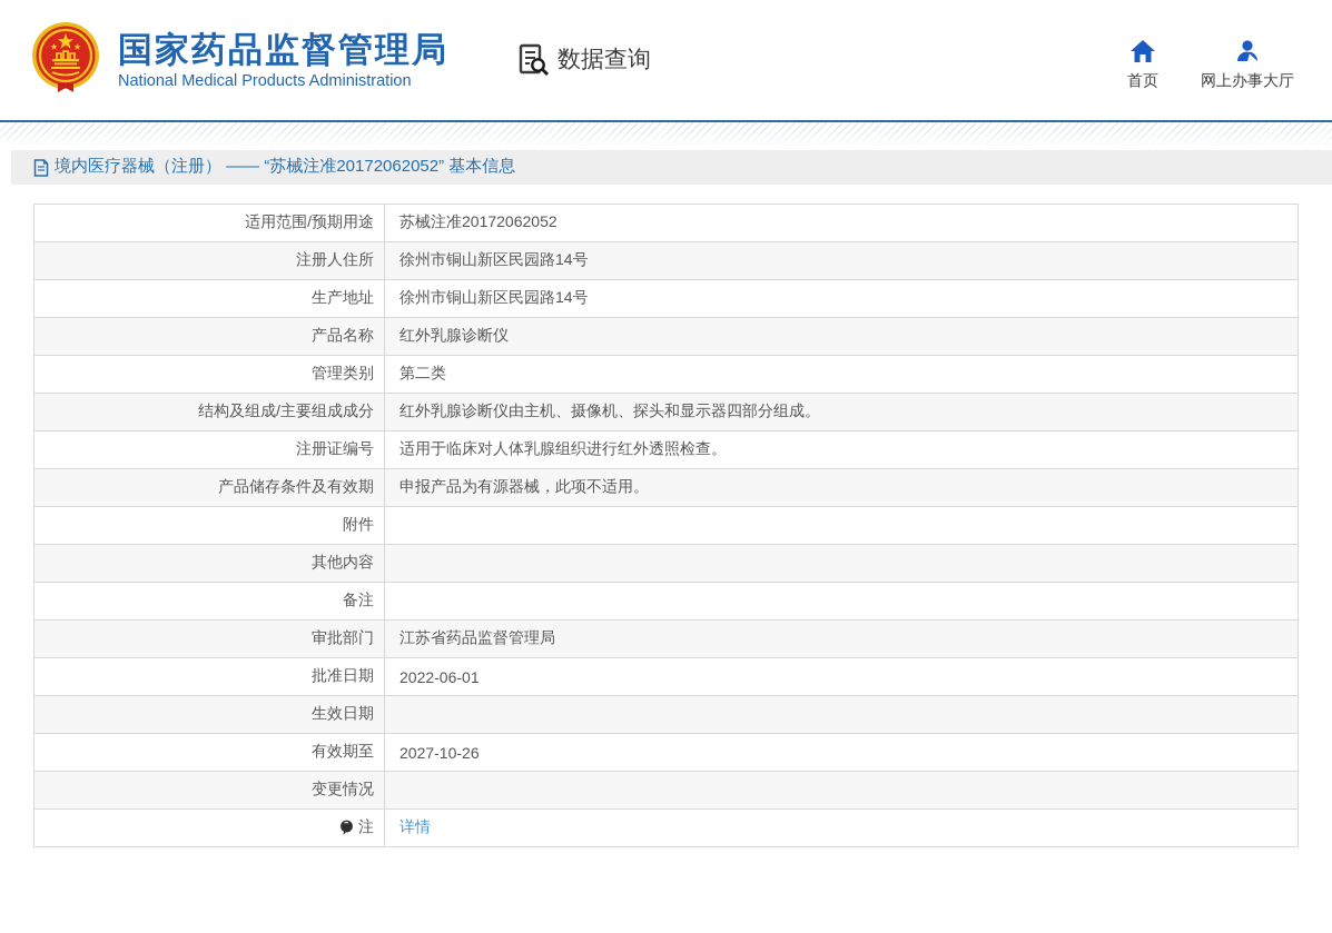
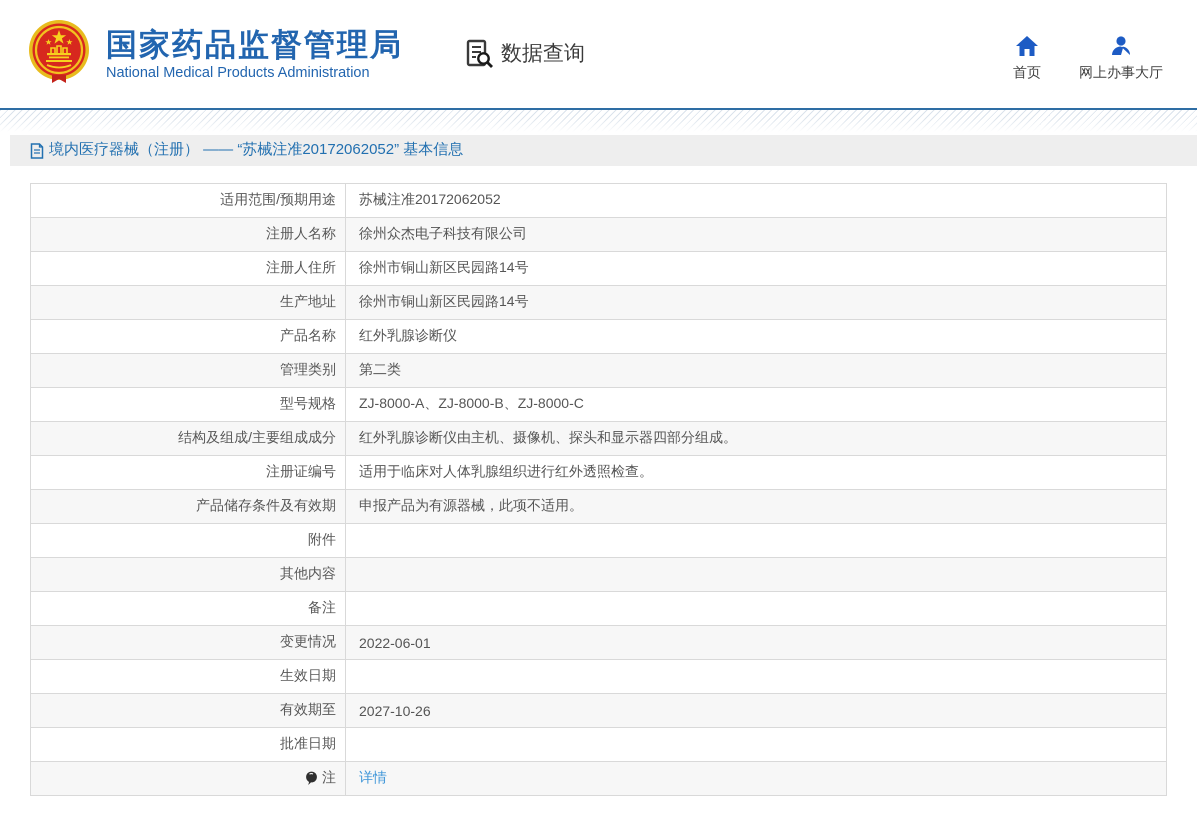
  国家药品监督管理局
  National Medical Products Administration
  数据查询
  首页
  网上办事大厅
  境内医疗器械（注册） —— “苏械注准20172062052” 基本信息
  适用范围/预期用途	苏械注准20172062052
+ 注册人名称	徐州众杰电子科技有限公司
  注册人住所	徐州市铜山新区民园路14号
  生产地址	徐州市铜山新区民园路14号
  产品名称	红外乳腺诊断仪
  管理类别	第二类
+ 型号规格	ZJ-8000-A、ZJ-8000-B、ZJ-8000-C
  结构及组成/主要组成成分	红外乳腺诊断仪由主机、摄像机、探头和显示器四部分组成。
  注册证编号	适用于临床对人体乳腺组织进行红外透照检查。
  产品储存条件及有效期	申报产品为有源器械，此项不适用。
  附件
  其他内容
  备注
- 审批部门	江苏省药品监督管理局
- 批准日期	2022-06-01
+ 变更情况	2022-06-01
  生效日期
  有效期至	2027-10-26
- 变更情况
+ 批准日期
  注	详情
